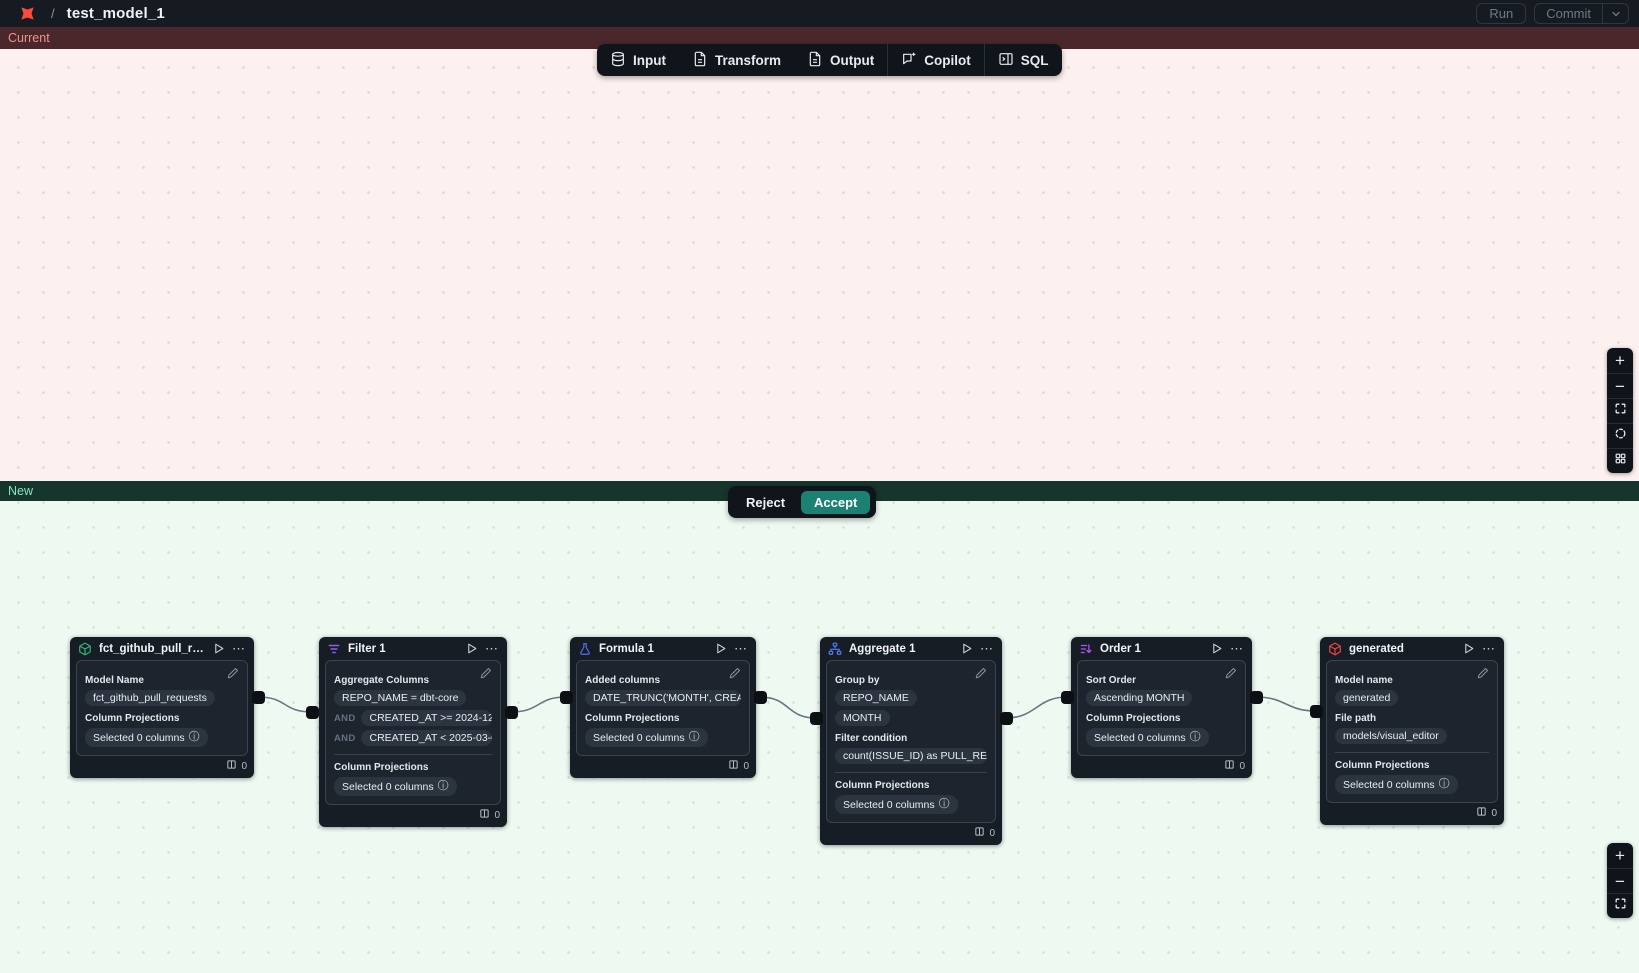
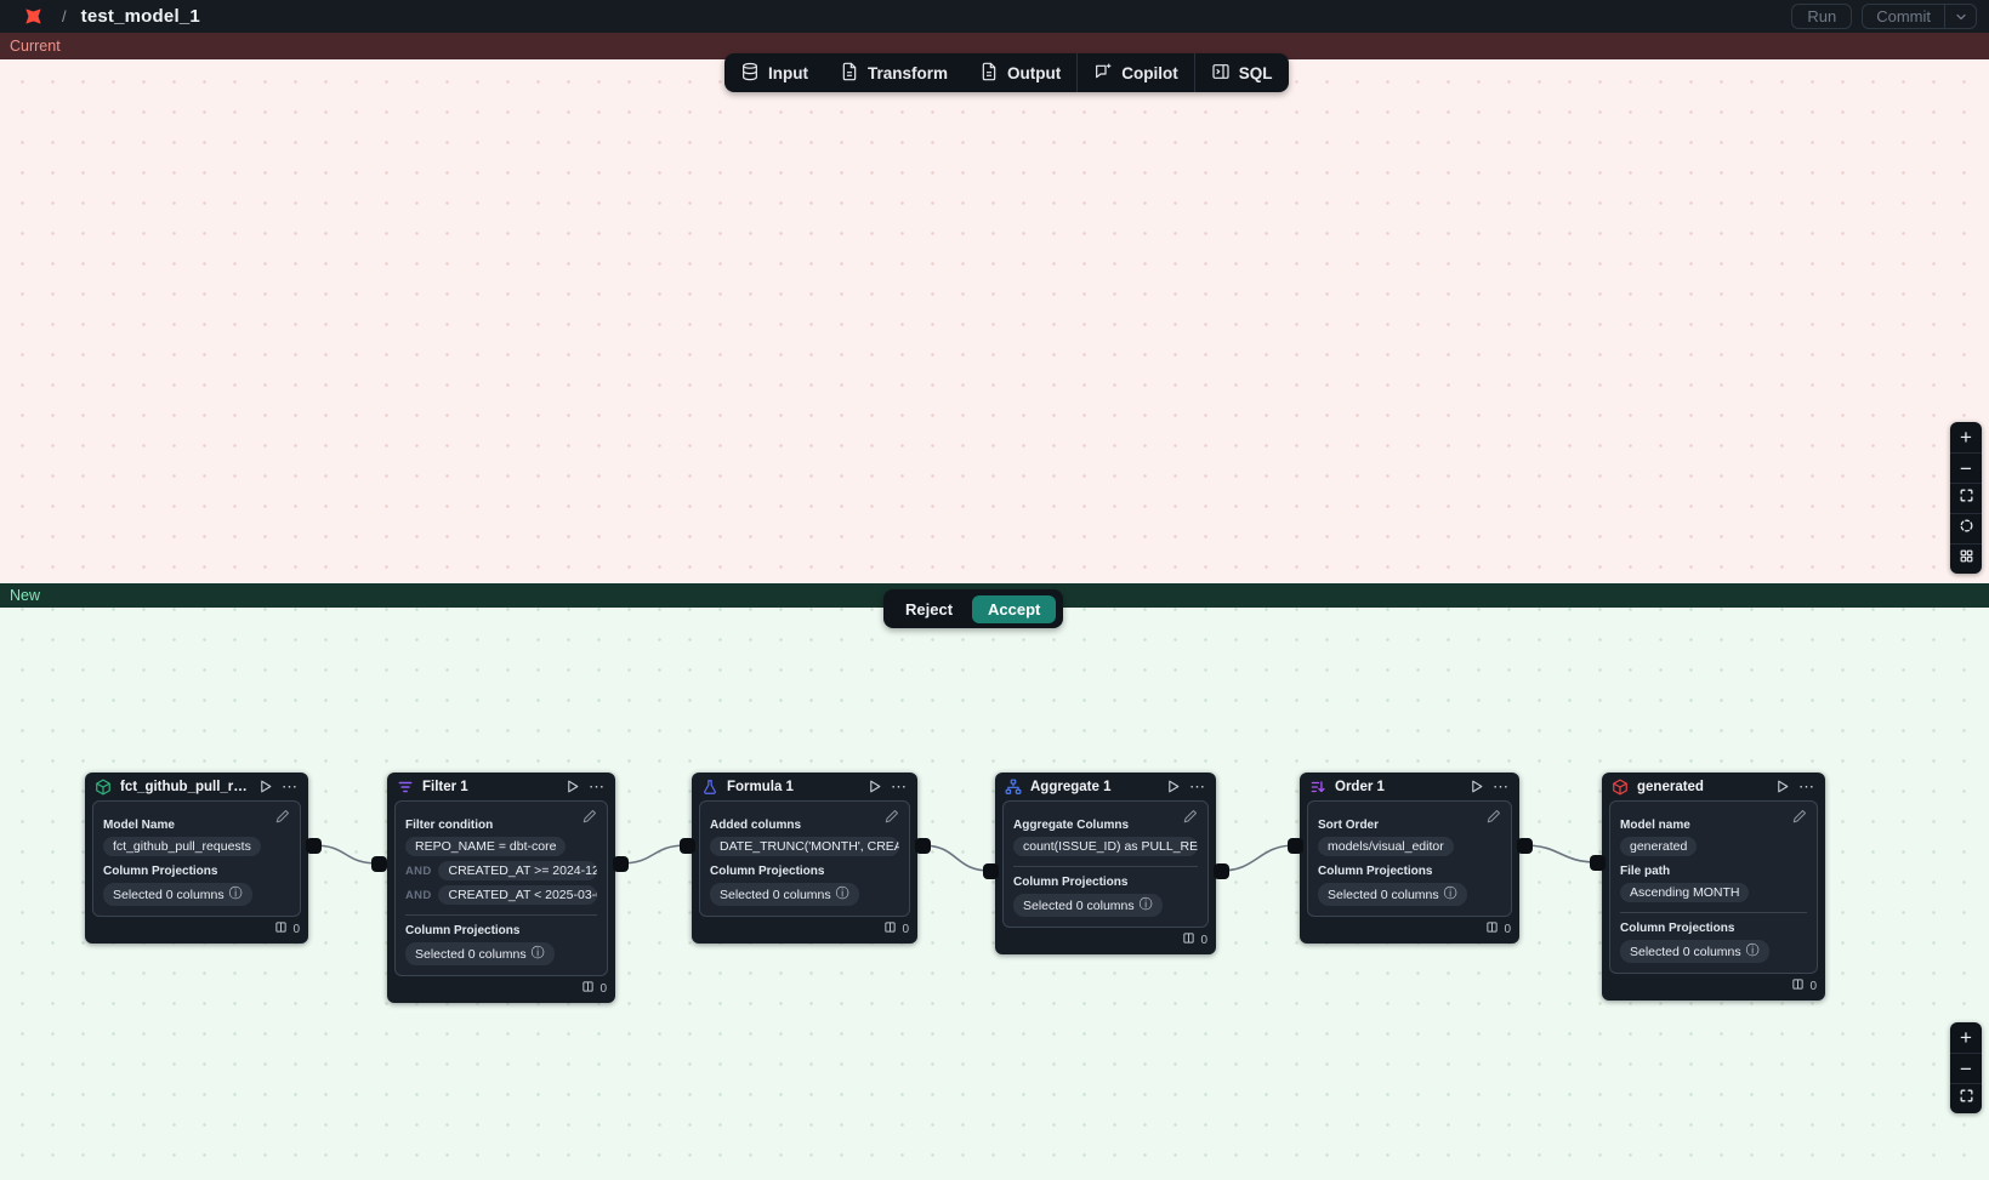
  /
  test_model_1
  Run
  Commit
  Current
  New
  Input
  Transform
  Output
  Copilot
  SQL
  Reject
  Accept
  fct_github_pull_req
  ⋯
  Model Name
  fct_github_pull_requests
  Column Projections
  Selected 0 columns
  ⓘ
  0
  Filter 1
  ⋯
- Aggregate Columns
+ Filter condition
  REPO_NAME = dbt-core
  AND
  CREATED_AT >= 2024-12
  AND
  CREATED_AT < 2025-03-
  Column Projections
  Selected 0 columns
  ⓘ
  0
  Formula 1
  ⋯
  Added columns
  DATE_TRUNC('MONTH', CREA
  Column Projections
  Selected 0 columns
  ⓘ
  0
  Aggregate 1
  ⋯
- Group by
- REPO_NAME
- MONTH
- Filter condition
+ Aggregate Columns
  count(ISSUE_ID) as PULL_RE
  Column Projections
  Selected 0 columns
  ⓘ
  0
  Order 1
  ⋯
  Sort Order
- Ascending MONTH
+ models/visual_editor
  Column Projections
  Selected 0 columns
  ⓘ
  0
  generated
  ⋯
  Model name
  generated
  File path
- models/visual_editor
+ Ascending MONTH
  Column Projections
  Selected 0 columns
  ⓘ
  0
  +
  −
  +
  −
